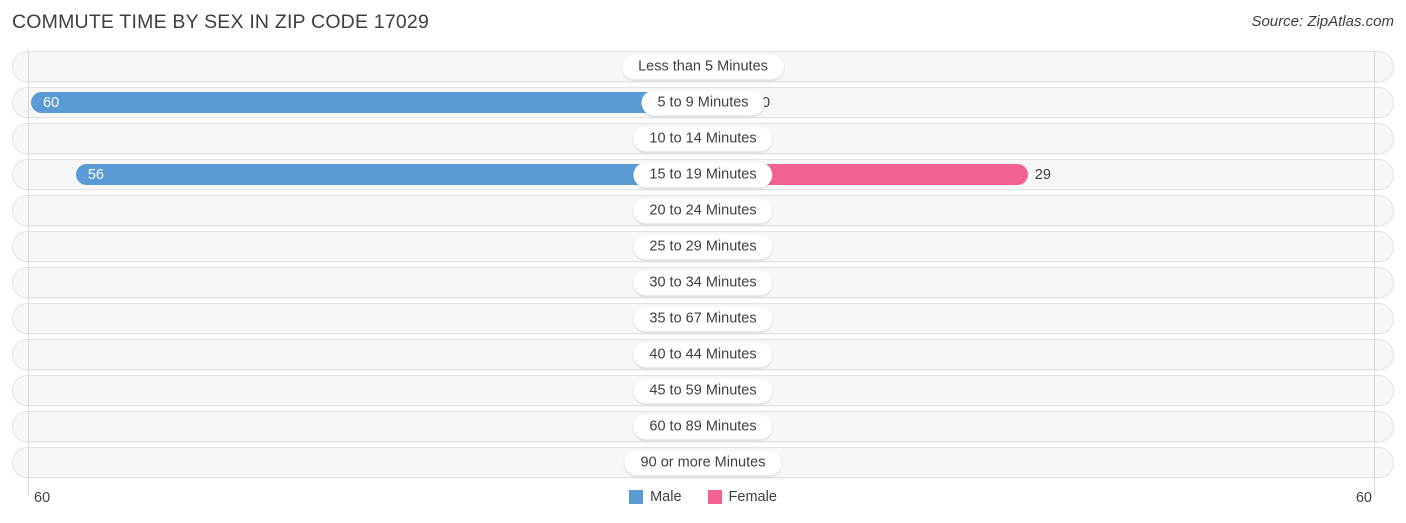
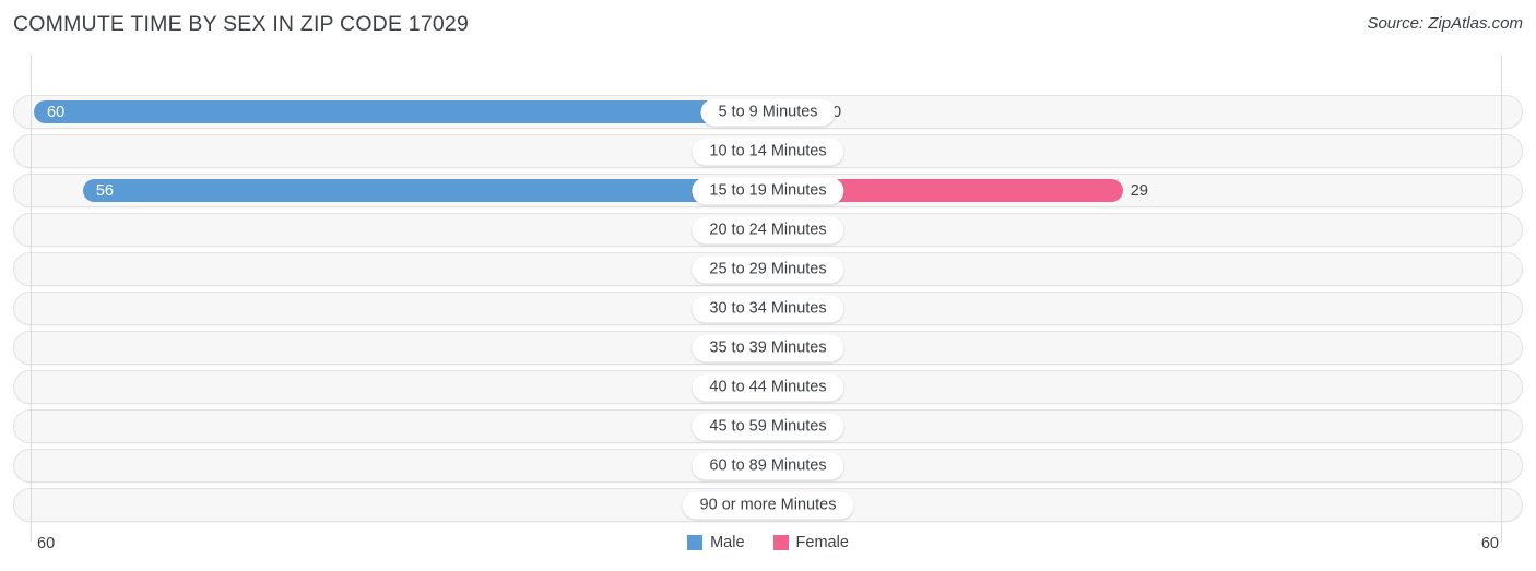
  COMMUTE TIME BY SEX IN ZIP CODE 17029
  Source: ZipAtlas.com
- Less than 5 Minutes
  60
  0
  5 to 9 Minutes
  10 to 14 Minutes
  56
  29
  15 to 19 Minutes
  20 to 24 Minutes
  25 to 29 Minutes
  30 to 34 Minutes
- 35 to 67 Minutes
+ 35 to 39 Minutes
  40 to 44 Minutes
  45 to 59 Minutes
  60 to 89 Minutes
  90 or more Minutes
  60
  60
  Male
  Female
